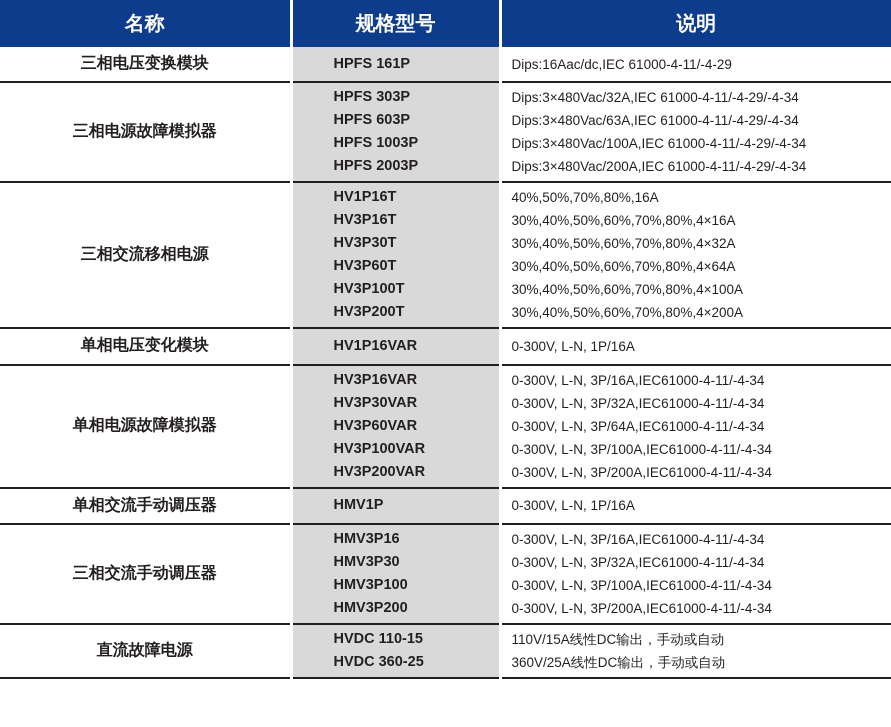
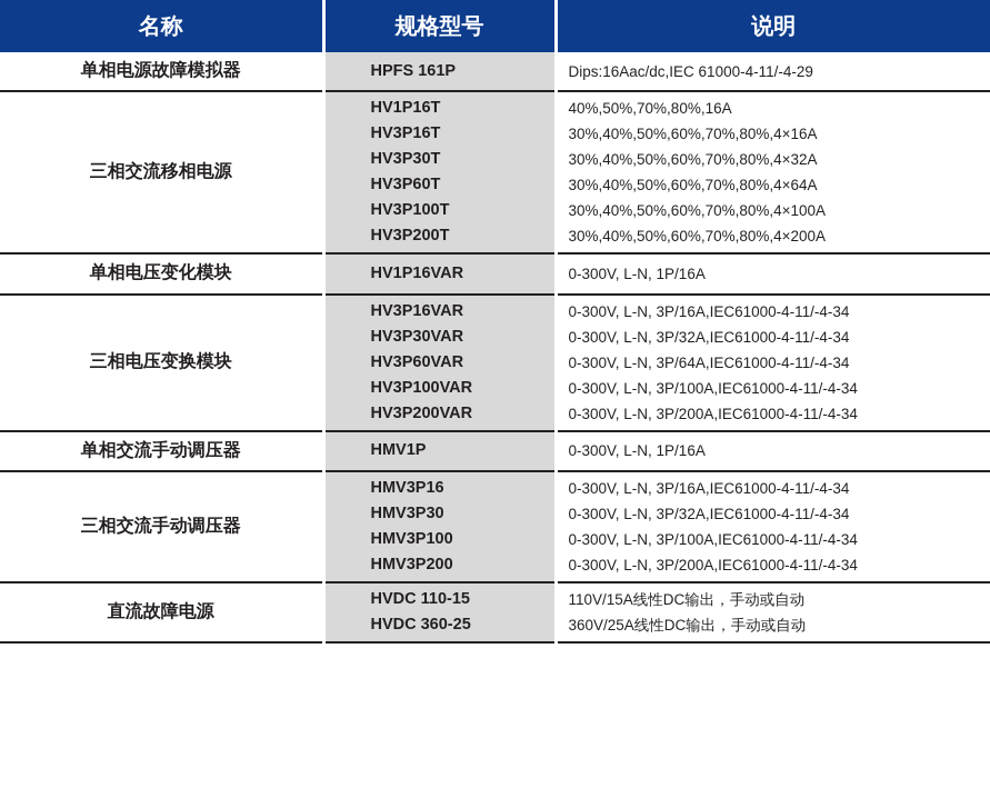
  名称	规格型号	说明
- 三相电压变换模块	HPFS 161P	Dips:16Aac/dc,IEC 61000-4-11/-4-29
+ 单相电源故障模拟器	HPFS 161P	Dips:16Aac/dc,IEC 61000-4-11/-4-29
- 三相电源故障模拟器	HPFS 303PHPFS 603PHPFS 1003PHPFS 2003P	Dips:3×480Vac/32A,IEC 61000-4-11/-4-29/-4-34Dips:3×480Vac/63A,IEC 61000-4-11/-4-29/-4-34Dips:3×480Vac/100A,IEC 61000-4-11/-4-29/-4-34Dips:3×480Vac/200A,IEC 61000-4-11/-4-29/-4-34
  三相交流移相电源	HV1P16THV3P16THV3P30THV3P60THV3P100THV3P200T	40%,50%,70%,80%,16A30%,40%,50%,60%,70%,80%,4×16A30%,40%,50%,60%,70%,80%,4×32A30%,40%,50%,60%,70%,80%,4×64A30%,40%,50%,60%,70%,80%,4×100A30%,40%,50%,60%,70%,80%,4×200A
  单相电压变化模块	HV1P16VAR	0-300V, L-N, 1P/16A
- 单相电源故障模拟器	HV3P16VARHV3P30VARHV3P60VARHV3P100VARHV3P200VAR	0-300V, L-N, 3P/16A,IEC61000-4-11/-4-340-300V, L-N, 3P/32A,IEC61000-4-11/-4-340-300V, L-N, 3P/64A,IEC61000-4-11/-4-340-300V, L-N, 3P/100A,IEC61000-4-11/-4-340-300V, L-N, 3P/200A,IEC61000-4-11/-4-34
+ 三相电压变换模块	HV3P16VARHV3P30VARHV3P60VARHV3P100VARHV3P200VAR	0-300V, L-N, 3P/16A,IEC61000-4-11/-4-340-300V, L-N, 3P/32A,IEC61000-4-11/-4-340-300V, L-N, 3P/64A,IEC61000-4-11/-4-340-300V, L-N, 3P/100A,IEC61000-4-11/-4-340-300V, L-N, 3P/200A,IEC61000-4-11/-4-34
  单相交流手动调压器	HMV1P	0-300V, L-N, 1P/16A
  三相交流手动调压器	HMV3P16HMV3P30HMV3P100HMV3P200	0-300V, L-N, 3P/16A,IEC61000-4-11/-4-340-300V, L-N, 3P/32A,IEC61000-4-11/-4-340-300V, L-N, 3P/100A,IEC61000-4-11/-4-340-300V, L-N, 3P/200A,IEC61000-4-11/-4-34
  直流故障电源	HVDC 110-15HVDC 360-25	110V/15A线性DC输出，手动或自动360V/25A线性DC输出，手动或自动
